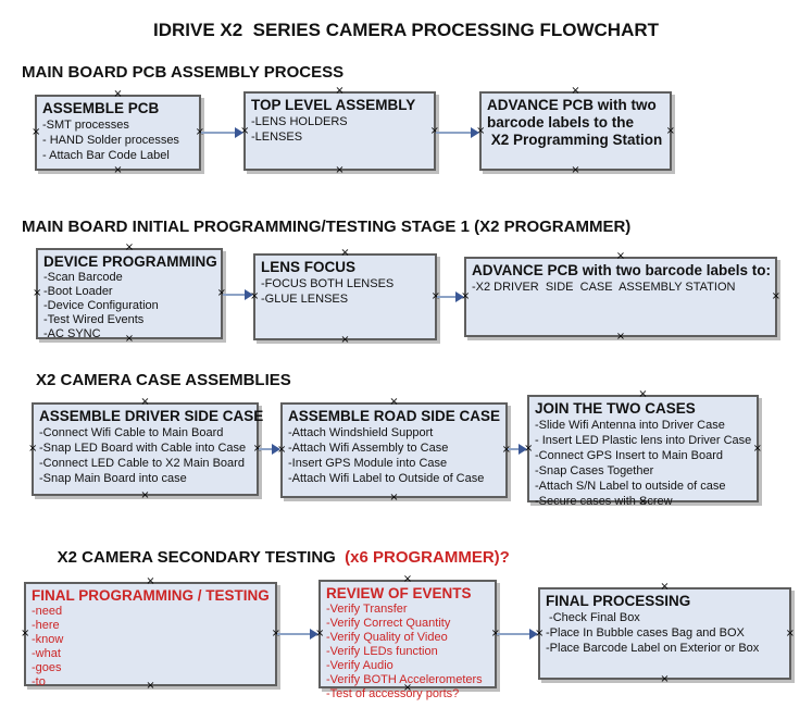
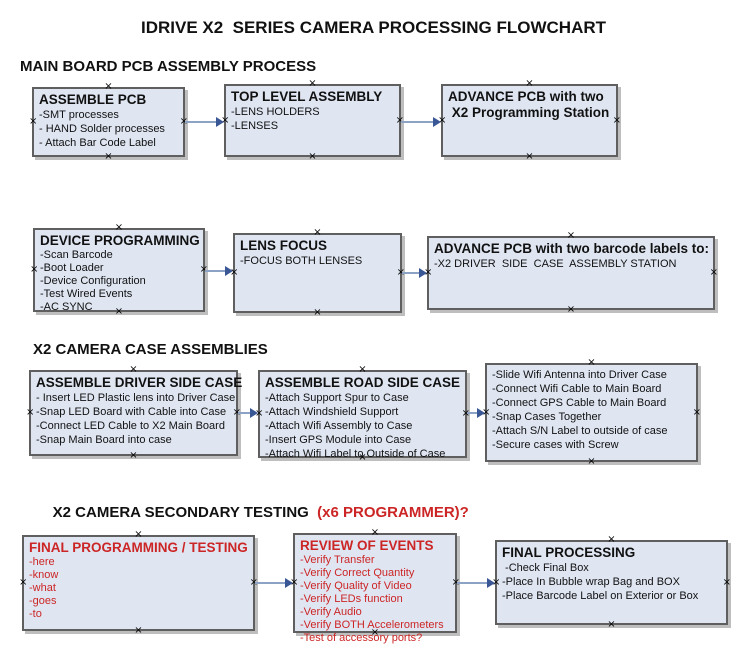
  IDRIVE X2 SERIES CAMERA PROCESSING FLOWCHART
  MAIN BOARD PCB ASSEMBLY PROCESS
  ASSEMBLE PCB
  -SMT processes
  - HAND Solder processes
  - Attach Bar Code Label
  ×
  ×
  ×
  ×
  TOP LEVEL ASSEMBLY
  -LENS HOLDERS
  -LENSES
  ×
  ×
  ×
  ×
  ADVANCE PCB with two
- barcode labels to the
  X2 Programming Station
  ×
  ×
  ×
  ×
- MAIN BOARD INITIAL PROGRAMMING/TESTING STAGE 1 (X2 PROGRAMMER)
  DEVICE PROGRAMMING
  -Scan Barcode
  -Boot Loader
  -Device Configuration
  -Test Wired Events
  -AC SYNC
  ×
  ×
  ×
  ×
  LENS FOCUS
  -FOCUS BOTH LENSES
- -GLUE LENSES
  ×
  ×
  ×
  ×
  ADVANCE PCB with two barcode labels to:
  -X2 DRIVER SIDE CASE ASSEMBLY STATION
  ×
  ×
  ×
  ×
  X2 CAMERA CASE ASSEMBLIES
  ASSEMBLE DRIVER SIDE CASE
- -Connect Wifi Cable to Main Board
+ - Insert LED Plastic lens into Driver Case
  -Snap LED Board with Cable into Case
  -Connect LED Cable to X2 Main Board
  -Snap Main Board into case
  ×
  ×
  ×
  ×
  ASSEMBLE ROAD SIDE CASE
+ -Attach Support Spur to Case
  -Attach Windshield Support
  -Attach Wifi Assembly to Case
  -Insert GPS Module into Case
  -Attach Wifi Label to Outside of Case
  ×
  ×
  ×
  ×
- JOIN THE TWO CASES
  -Slide Wifi Antenna into Driver Case
- - Insert LED Plastic lens into Driver Case
+ -Connect Wifi Cable to Main Board
- -Connect GPS Insert to Main Board
+ -Connect GPS Cable to Main Board
  -Snap Cases Together
  -Attach S/N Label to outside of case
  -Secure cases with Screw
  ×
  ×
  ×
  ×
  X2 CAMERA SECONDARY TESTING (x6 PROGRAMMER)?
  FINAL PROGRAMMING / TESTING
- -need
  -here
  -know
  -what
  -goes
  -to
  ×
  ×
  ×
  ×
  REVIEW OF EVENTS
  -Verify Transfer
  -Verify Correct Quantity
  -Verify Quality of Video
  -Verify LEDs function
  -Verify Audio
  -Verify BOTH Accelerometers
  -Test of accessory ports?
  ×
  ×
  ×
  ×
  FINAL PROCESSING
  -Check Final Box
- -Place In Bubble cases Bag and BOX
+ -Place In Bubble wrap Bag and BOX
  -Place Barcode Label on Exterior or Box
  ×
  ×
  ×
  ×
